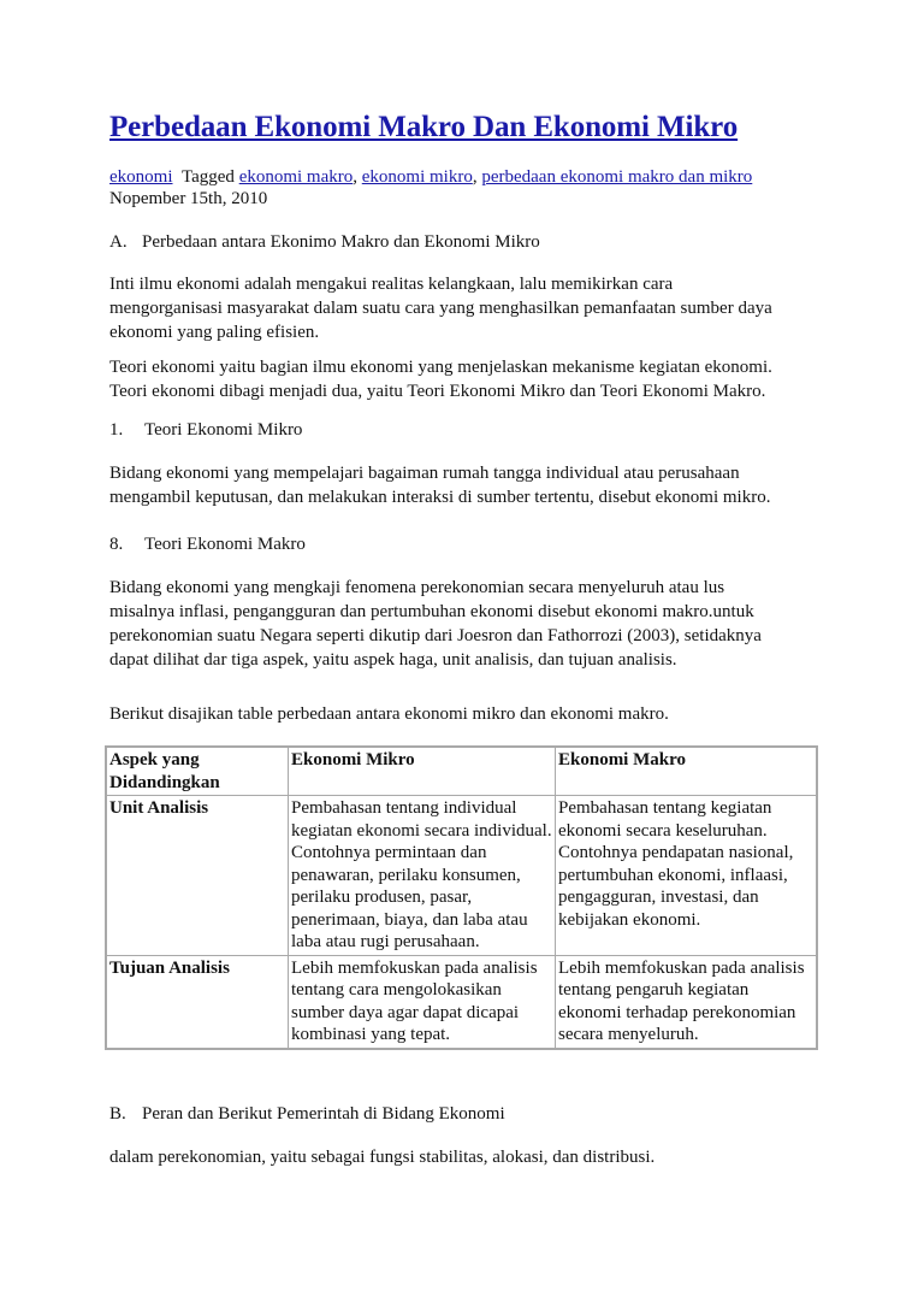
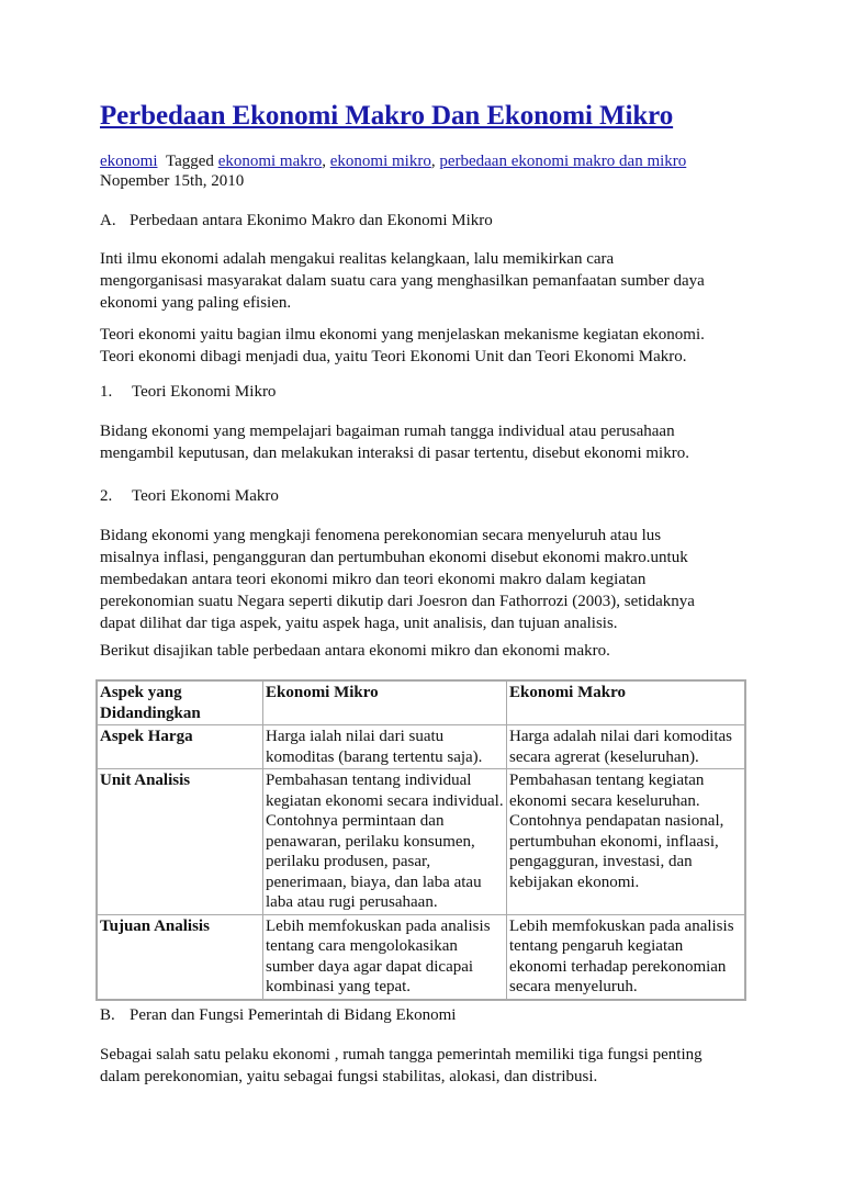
  Perbedaan Ekonomi Makro Dan Ekonomi Mikro
  ekonomi Tagged ekonomi makro, ekonomi mikro, perbedaan ekonomi makro dan mikro
  Nopember 15th, 2010
  A. Perbedaan antara Ekonimo Makro dan Ekonomi Mikro
  Inti ilmu ekonomi adalah mengakui realitas kelangkaan, lalu memikirkan cara
  mengorganisasi masyarakat dalam suatu cara yang menghasilkan pemanfaatan sumber daya
  ekonomi yang paling efisien.
  Teori ekonomi yaitu bagian ilmu ekonomi yang menjelaskan mekanisme kegiatan ekonomi.
- Teori ekonomi dibagi menjadi dua, yaitu Teori Ekonomi Mikro dan Teori Ekonomi Makro.
+ Teori ekonomi dibagi menjadi dua, yaitu Teori Ekonomi Unit dan Teori Ekonomi Makro.
  1. Teori Ekonomi Mikro
  Bidang ekonomi yang mempelajari bagaiman rumah tangga individual atau perusahaan
- mengambil keputusan, dan melakukan interaksi di sumber tertentu, disebut ekonomi mikro.
+ mengambil keputusan, dan melakukan interaksi di pasar tertentu, disebut ekonomi mikro.
- 8. Teori Ekonomi Makro
+ 2. Teori Ekonomi Makro
  Bidang ekonomi yang mengkaji fenomena perekonomian secara menyeluruh atau lus
  misalnya inflasi, pengangguran dan pertumbuhan ekonomi disebut ekonomi makro.untuk
+ membedakan antara teori ekonomi mikro dan teori ekonomi makro dalam kegiatan
  perekonomian suatu Negara seperti dikutip dari Joesron dan Fathorrozi (2003), setidaknya
  dapat dilihat dar tiga aspek, yaitu aspek haga, unit analisis, dan tujuan analisis.
  Berikut disajikan table perbedaan antara ekonomi mikro dan ekonomi makro.
  Aspek yang Didandingkan	Ekonomi Mikro	Ekonomi Makro
+ Aspek Harga	Harga ialah nilai dari suatu komoditas (barang tertentu saja).	Harga adalah nilai dari komoditas secara agrerat (keseluruhan).
  Unit Analisis	Pembahasan tentang individual kegiatan ekonomi secara individual. Contohnya permintaan dan penawaran, perilaku konsumen, perilaku produsen, pasar, penerimaan, biaya, dan laba atau laba atau rugi perusahaan.	Pembahasan tentang kegiatan ekonomi secara keseluruhan. Contohnya pendapatan nasional, pertumbuhan ekonomi, inflaasi, pengagguran, investasi, dan kebijakan ekonomi.
  Tujuan Analisis	Lebih memfokuskan pada analisis tentang cara mengolokasikan sumber daya agar dapat dicapai kombinasi yang tepat.	Lebih memfokuskan pada analisis tentang pengaruh kegiatan ekonomi terhadap perekonomian secara menyeluruh.
- B. Peran dan Berikut Pemerintah di Bidang Ekonomi
+ B. Peran dan Fungsi Pemerintah di Bidang Ekonomi
+ Sebagai salah satu pelaku ekonomi , rumah tangga pemerintah memiliki tiga fungsi penting
  dalam perekonomian, yaitu sebagai fungsi stabilitas, alokasi, dan distribusi.
